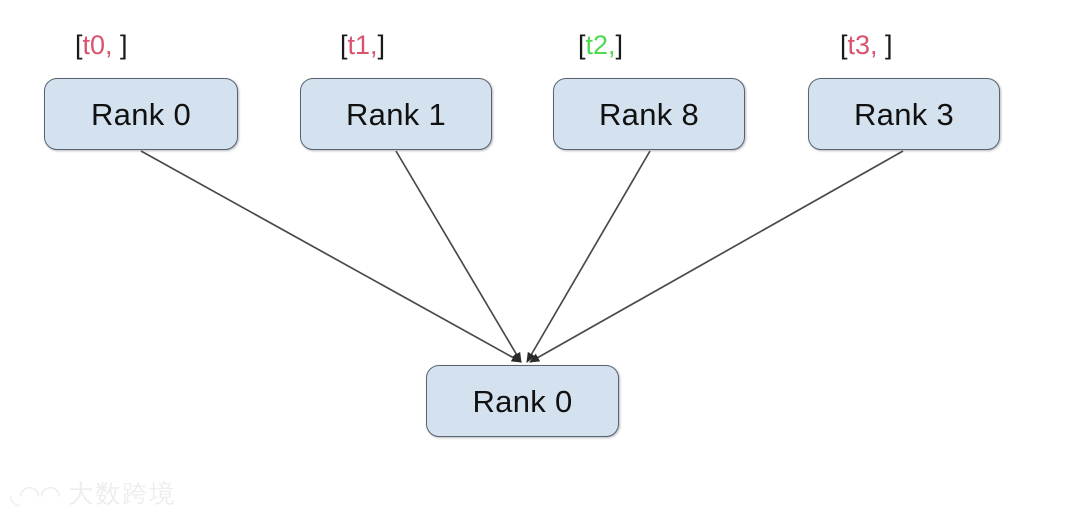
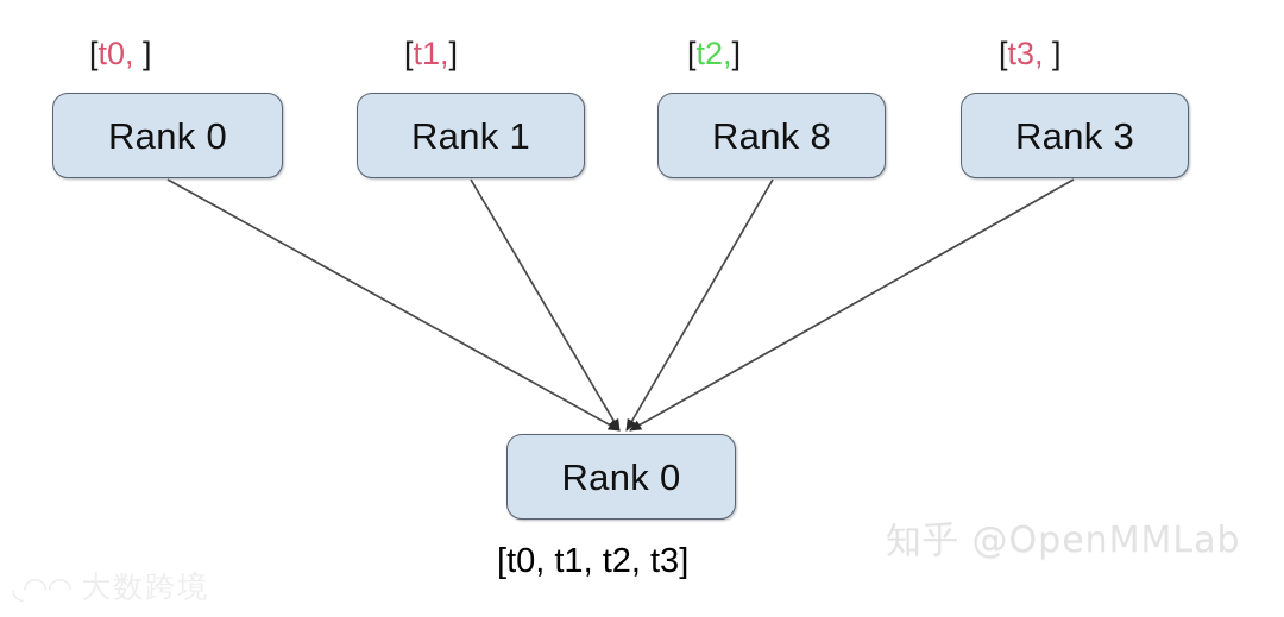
  [t0, ]
  Rank 0
  [t1,]
  Rank 1
  [t2,]
  Rank 8
  [t3, ]
  Rank 3
  Rank 0
+ [t0, t1, t2, t3]
+ 知乎 @OpenMMLab
